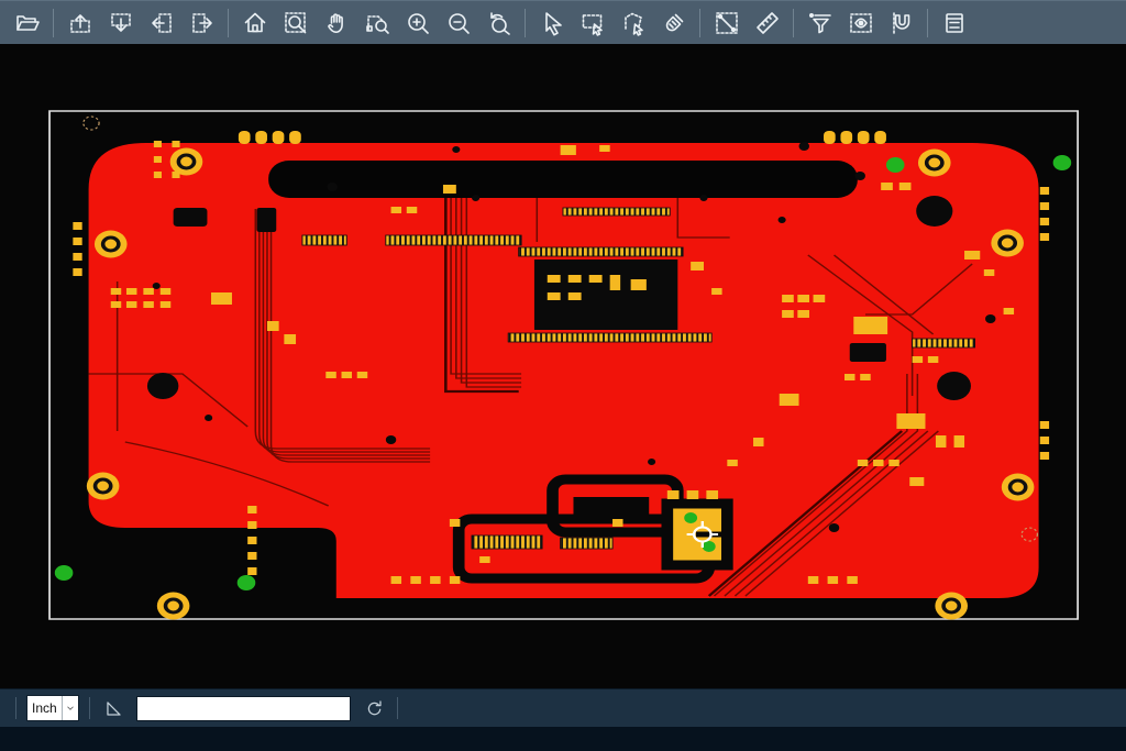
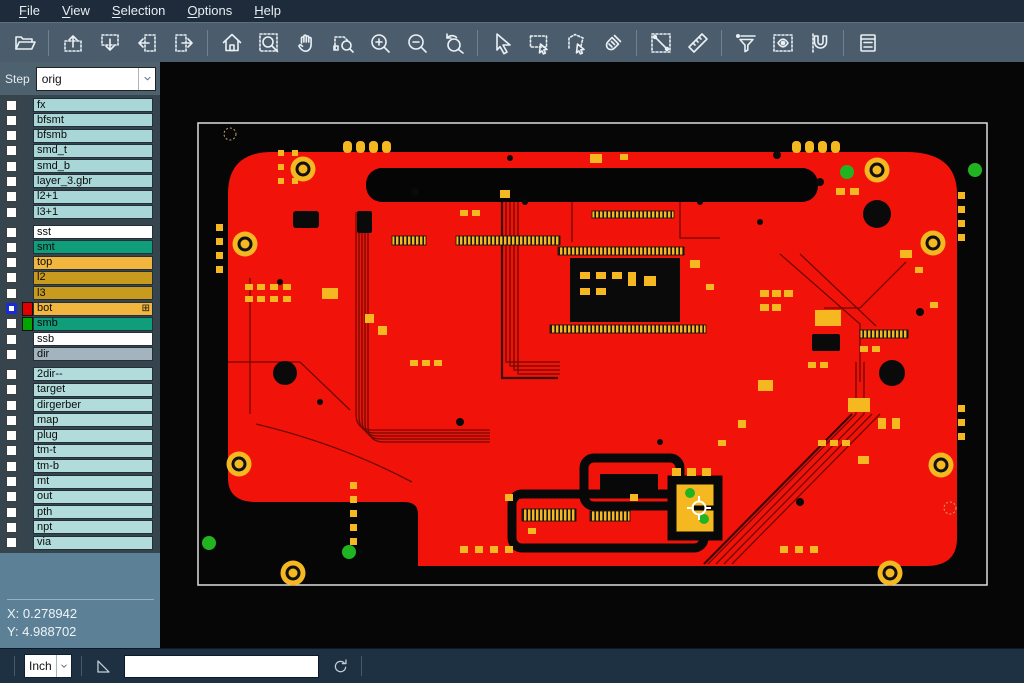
+ File
+ View
+ Selection
+ Options
+ Help
+ Step
+ orig
+ fx
+ bfsmt
+ bfsmb
+ smd_t
+ smd_b
+ layer_3.gbr
+ l2+1
+ l3+1
+ sst
+ smt
+ top
+ l2
+ l3
+ bot
+ ⊞
+ smb
+ ssb
+ dir
+ 2dir--
+ target
+ dirgerber
+ map
+ plug
+ tm-t
+ tm-b
+ mt
+ out
+ pth
+ npt
+ via
+ X: 0.278942
+ Y: 4.988702
  Inch
